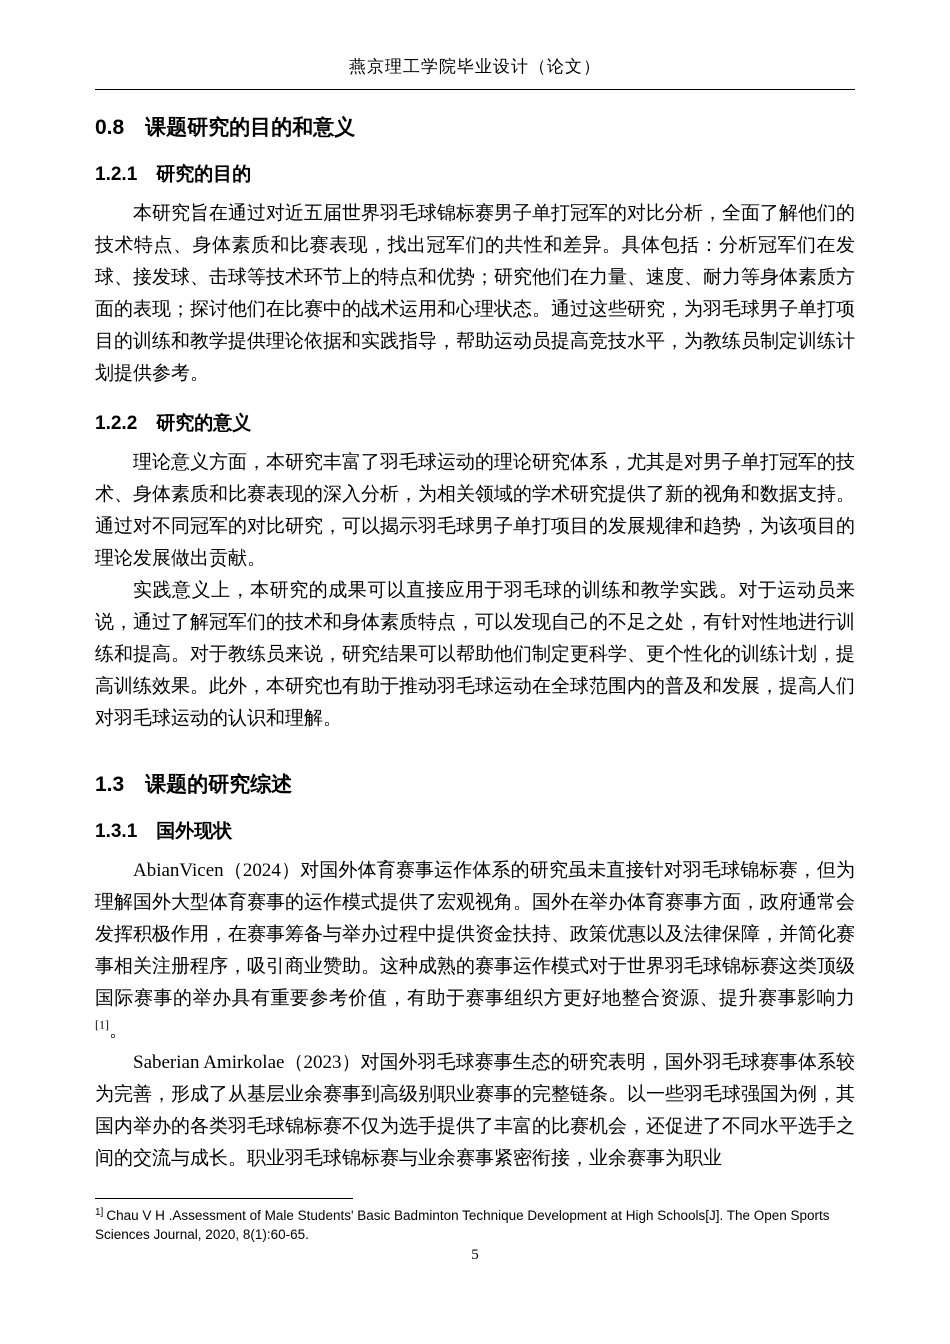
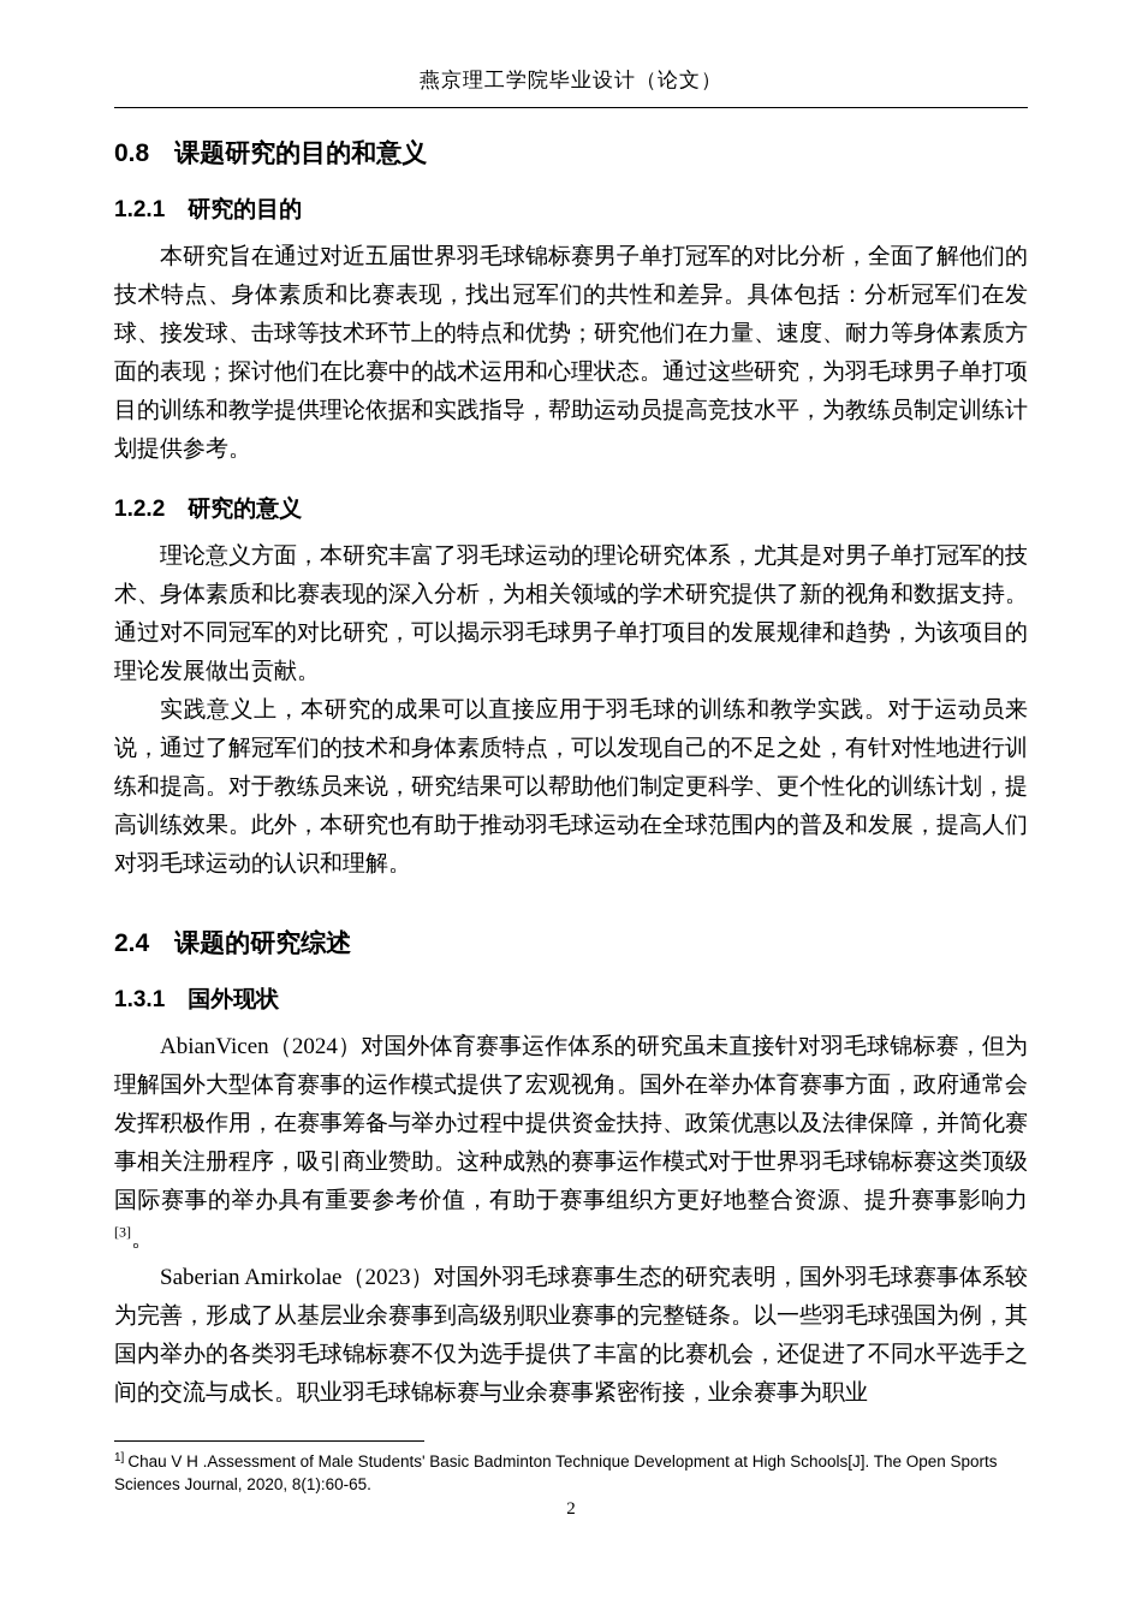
  燕京理工学院毕业设计（论文）
  0.8 课题研究的目的和意义
  1.2.1 研究的目的
  本研究旨在通过对近五届世界羽毛球锦标赛男子单打冠军的对比分析，全面了解他们的技术特点、身体素质和比赛表现，找出冠军们的共性和差异。具体包括：分析冠军们在发球、接发球、击球等技术环节上的特点和优势；研究他们在力量、速度、耐力等身体素质方面的表现；探讨他们在比赛中的战术运用和心理状态。通过这些研究，为羽毛球男子单打项目的训练和教学提供理论依据和实践指导，帮助运动员提高竞技水平，为教练员制定训练计划提供参考。
  1.2.2 研究的意义
  理论意义方面，本研究丰富了羽毛球运动的理论研究体系，尤其是对男子单打冠军的技术、身体素质和比赛表现的深入分析，为相关领域的学术研究提供了新的视角和数据支持。通过对不同冠军的对比研究，可以揭示羽毛球男子单打项目的发展规律和趋势，为该项目的理论发展做出贡献。
  实践意义上，本研究的成果可以直接应用于羽毛球的训练和教学实践。对于运动员来说，通过了解冠军们的技术和身体素质特点，可以发现自己的不足之处，有针对性地进行训练和提高。对于教练员来说，研究结果可以帮助他们制定更科学、更个性化的训练计划，提高训练效果。此外，本研究也有助于推动羽毛球运动在全球范围内的普及和发展，提高人们对羽毛球运动的认识和理解。
- 1.3 课题的研究综述
+ 2.4 课题的研究综述
  1.3.1 国外现状
- AbianVicen（2024）对国外体育赛事运作体系的研究虽未直接针对羽毛球锦标赛，但为理解国外大型体育赛事的运作模式提供了宏观视角。国外在举办体育赛事方面，政府通常会发挥积极作用，在赛事筹备与举办过程中提供资金扶持、政策优惠以及法律保障，并简化赛事相关注册程序，吸引商业赞助。这种成熟的赛事运作模式对于世界羽毛球锦标赛这类顶级国际赛事的举办具有重要参考价值，有助于赛事组织方更好地整合资源、提升赛事影响力[1]。
+ AbianVicen（2024）对国外体育赛事运作体系的研究虽未直接针对羽毛球锦标赛，但为理解国外大型体育赛事的运作模式提供了宏观视角。国外在举办体育赛事方面，政府通常会发挥积极作用，在赛事筹备与举办过程中提供资金扶持、政策优惠以及法律保障，并简化赛事相关注册程序，吸引商业赞助。这种成熟的赛事运作模式对于世界羽毛球锦标赛这类顶级国际赛事的举办具有重要参考价值，有助于赛事组织方更好地整合资源、提升赛事影响力[3]。
  Saberian Amirkolae（2023）对国外羽毛球赛事生态的研究表明，国外羽毛球赛事体系较为完善，形成了从基层业余赛事到高级别职业赛事的完整链条。以一些羽毛球强国为例，其国内举办的各类羽毛球锦标赛不仅为选手提供了丰富的比赛机会，还促进了不同水平选手之间的交流与成长。职业羽毛球锦标赛与业余赛事紧密衔接，业余赛事为职业
  1] Chau V H .Assessment of Male Students' Basic Badminton Technique Development at High Schools[J]. The Open Sports Sciences Journal, 2020, 8(1):60-65.
- 5
+ 2
